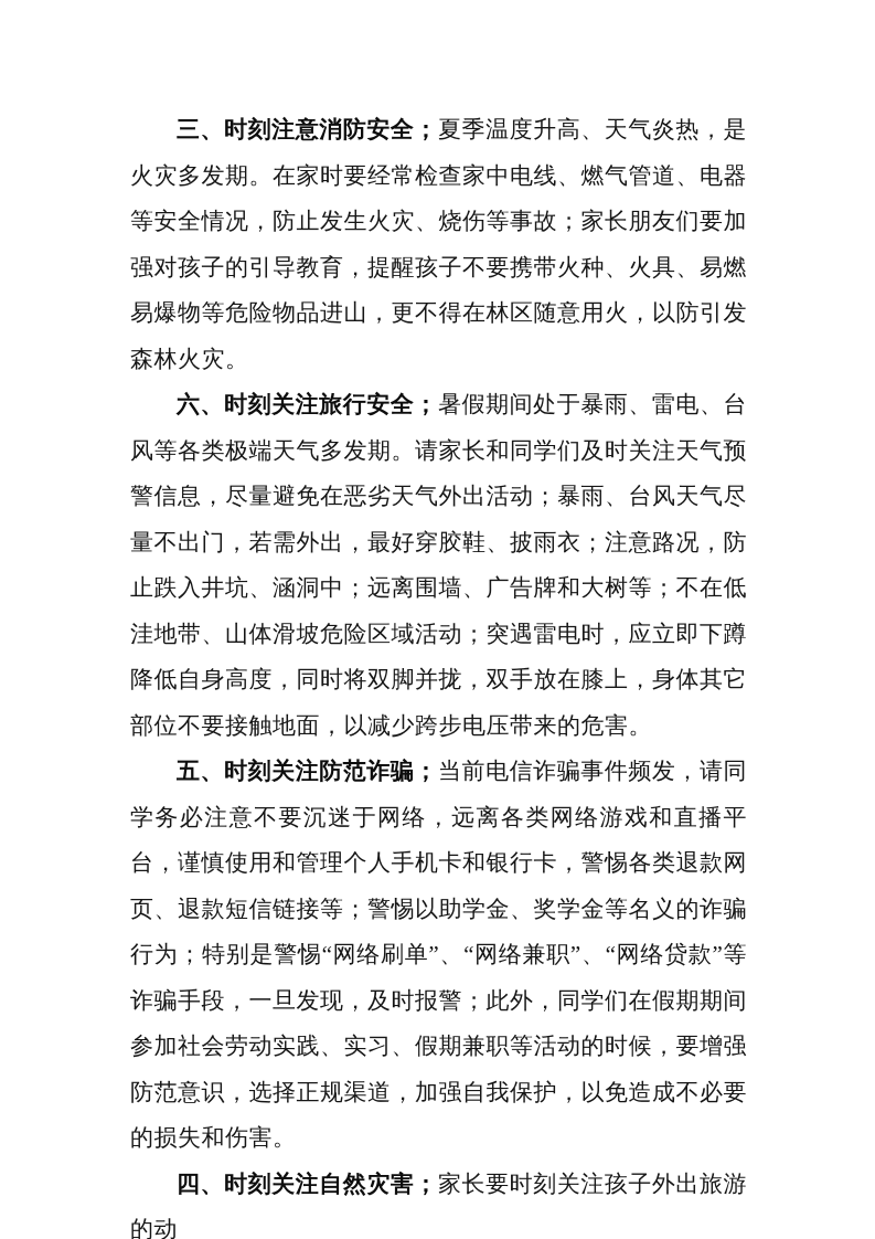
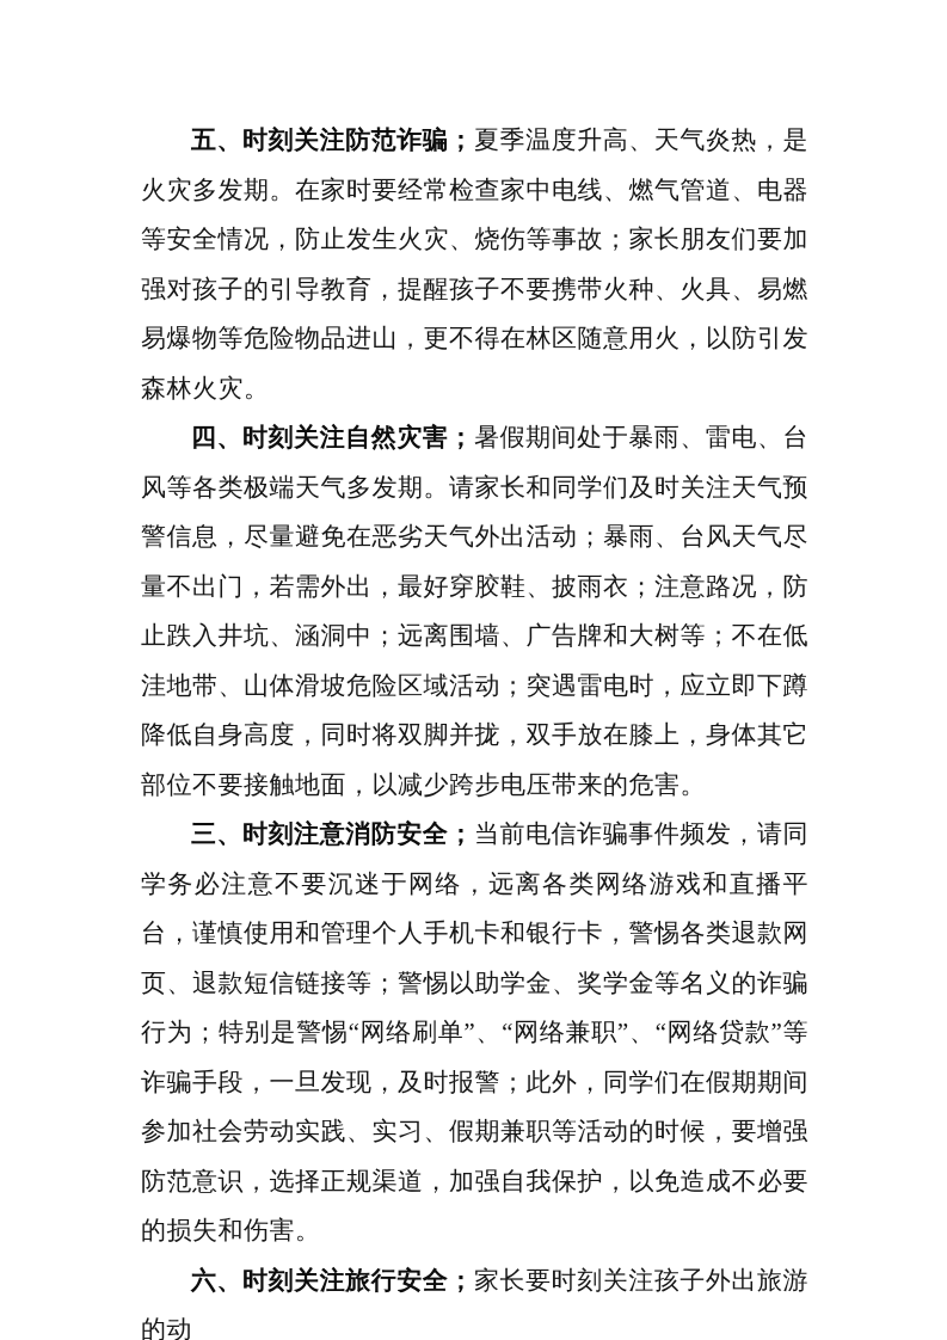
- 三、时刻注意消防安全；夏季温度升高、天气炎热，是火灾多发期。在家时要经常检查家中电线、燃气管道、电器等安全情况，防止发生火灾、烧伤等事故；家长朋友们要加强对孩子的引导教育，提醒孩子不要携带火种、火具、易燃易爆物等危险物品进山，更不得在林区随意用火，以防引发森林火灾。
+ 五、时刻关注防范诈骗；夏季温度升高、天气炎热，是火灾多发期。在家时要经常检查家中电线、燃气管道、电器等安全情况，防止发生火灾、烧伤等事故；家长朋友们要加强对孩子的引导教育，提醒孩子不要携带火种、火具、易燃易爆物等危险物品进山，更不得在林区随意用火，以防引发森林火灾。
- 六、时刻关注旅行安全；暑假期间处于暴雨、雷电、台风等各类极端天气多发期。请家长和同学们及时关注天气预警信息，尽量避免在恶劣天气外出活动；暴雨、台风天气尽量不出门，若需外出，最好穿胶鞋、披雨衣；注意路况，防止跌入井坑、涵洞中；远离围墙、广告牌和大树等；不在低洼地带、山体滑坡危险区域活动；突遇雷电时，应立即下蹲降低自身高度，同时将双脚并拢，双手放在膝上，身体其它部位不要接触地面，以减少跨步电压带来的危害。
+ 四、时刻关注自然灾害；暑假期间处于暴雨、雷电、台风等各类极端天气多发期。请家长和同学们及时关注天气预警信息，尽量避免在恶劣天气外出活动；暴雨、台风天气尽量不出门，若需外出，最好穿胶鞋、披雨衣；注意路况，防止跌入井坑、涵洞中；远离围墙、广告牌和大树等；不在低洼地带、山体滑坡危险区域活动；突遇雷电时，应立即下蹲降低自身高度，同时将双脚并拢，双手放在膝上，身体其它部位不要接触地面，以减少跨步电压带来的危害。
- 五、时刻关注防范诈骗；当前电信诈骗事件频发，请同学务必注意不要沉迷于网络，远离各类网络游戏和直播平台，谨慎使用和管理个人手机卡和银行卡，警惕各类退款网页、退款短信链接等；警惕以助学金、奖学金等名义的诈骗行为；特别是警惕“网络刷单”、“网络兼职”、“网络贷款”等诈骗手段，一旦发现，及时报警；此外，同学们在假期期间参加社会劳动实践、实习、假期兼职等活动的时候，要增强防范意识，选择正规渠道，加强自我保护，以免造成不必要的损失和伤害。
+ 三、时刻注意消防安全；当前电信诈骗事件频发，请同学务必注意不要沉迷于网络，远离各类网络游戏和直播平台，谨慎使用和管理个人手机卡和银行卡，警惕各类退款网页、退款短信链接等；警惕以助学金、奖学金等名义的诈骗行为；特别是警惕“网络刷单”、“网络兼职”、“网络贷款”等诈骗手段，一旦发现，及时报警；此外，同学们在假期期间参加社会劳动实践、实习、假期兼职等活动的时候，要增强防范意识，选择正规渠道，加强自我保护，以免造成不必要的损失和伤害。
- 四、时刻关注自然灾害；家长要时刻关注孩子外出旅游的动
+ 六、时刻关注旅行安全；家长要时刻关注孩子外出旅游的动
